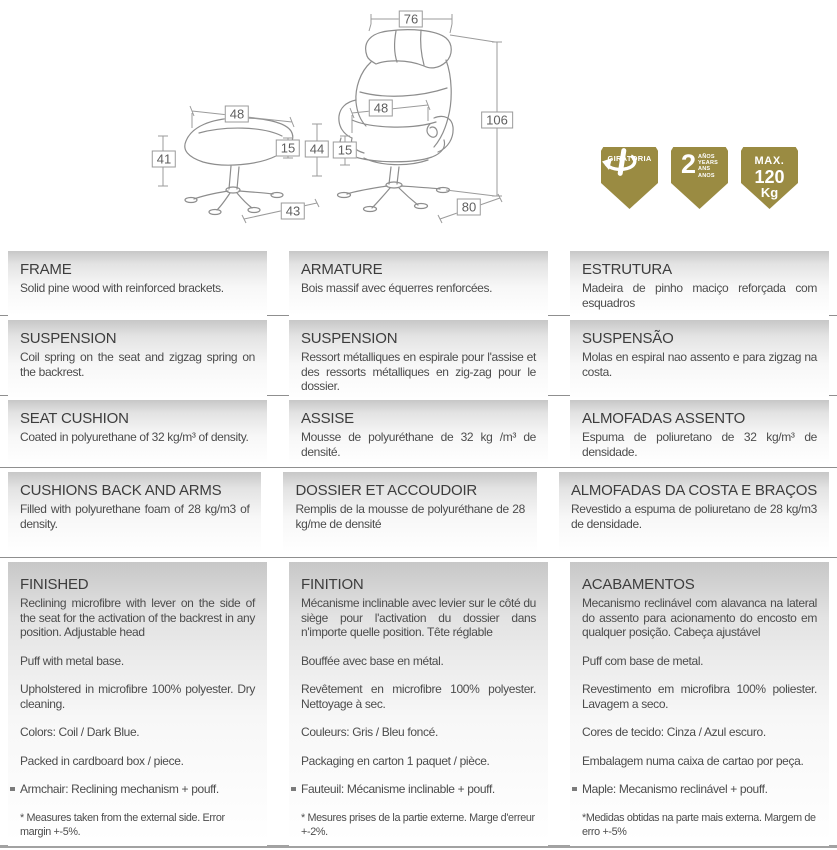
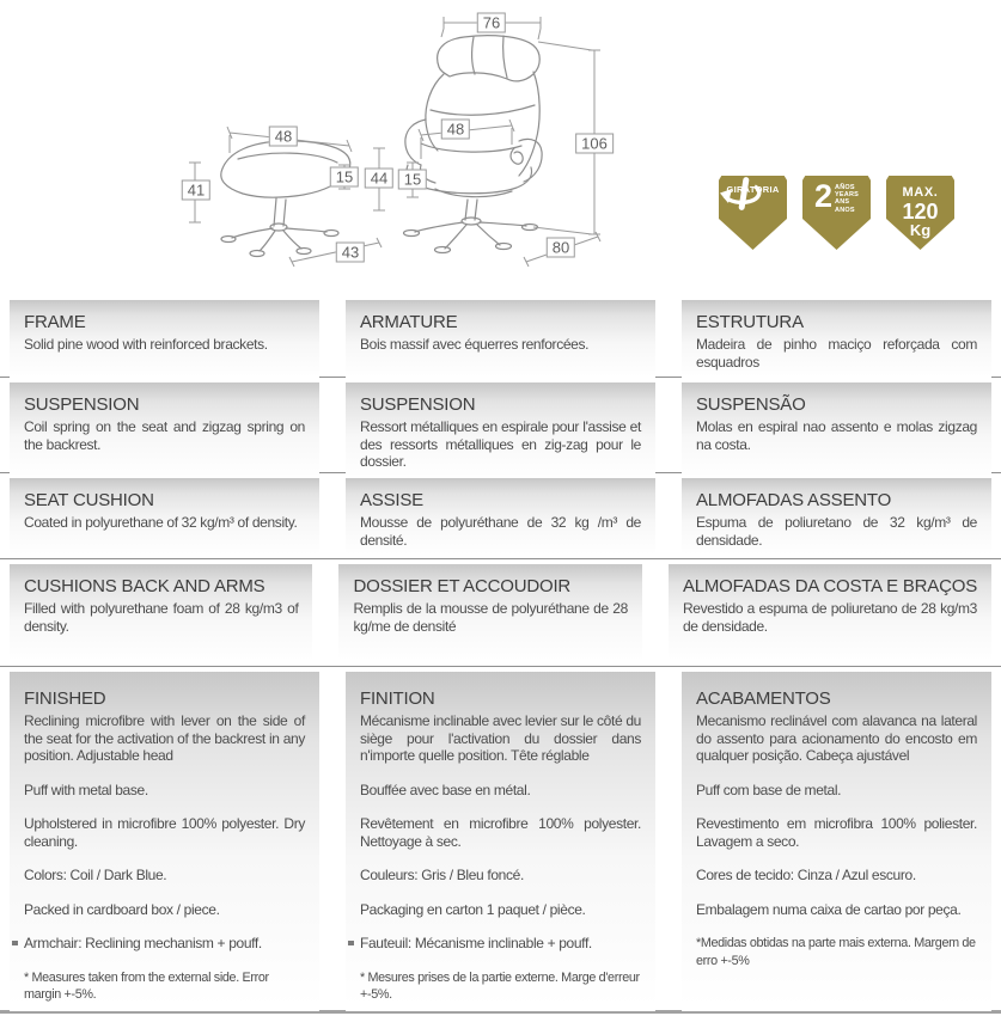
  76
  106
  48
  44
  15
  80
  48
  41
  15
  43
  GIRTRIA
  2
  MAX.
  120
  Kg
  FRAME
  Solid pine wood with reinforced brackets.
  ARMATURE
  Bois massif avec équerres renforcées.
  ESTRUTURA
  Madeira de pinho maciço reforçada com esquadros
  SUSPENSION
  Coil spring on the seat and zigzag spring on the backrest.
  SUSPENSION
  Ressort métalliques en espirale pour l'assise et des ressorts métalliques en zig-zag pour le dossier.
  SUSPENSÃO
- Molas en espiral nao assento e para zigzag na costa.
+ Molas en espiral nao assento e molas zigzag na costa.
  SEAT CUSHION
  Coated in polyurethane of 32 kg/m³ of density.
  ASSISE
  Mousse de polyuréthane de 32 kg /m³ de densité.
  ALMOFADAS ASSENTO
  Espuma de poliuretano de 32 kg/m³ de densidade.
  CUSHIONS BACK AND ARMS
  Filled with polyurethane foam of 28 kg/m3 of density.
  DOSSIER ET ACCOUDOIR
  Remplis de la mousse de polyuréthane de 28 kg/me de densité
  ALMOFADAS DA COSTA E BRAÇOS
  Revestido a espuma de poliuretano de 28 kg/m3 de densidade.
  FINISHED
  Reclining microfibre with lever on the side of the seat for the activation of the backrest in any position. Adjustable head
  Puff with metal base.
  Upholstered in microfibre 100% polyester. Dry cleaning.
  Colors: Coil / Dark Blue.
  Packed in cardboard box / piece.
  Armchair: Reclining mechanism + pouff.
  * Measures taken from the external side. Error margin +-5%.
  FINITION
  Mécanisme inclinable avec levier sur le côté du siège pour l'activation du dossier dans n'importe quelle position. Tête réglable
  Bouffée avec base en métal.
  Revêtement en microfibre 100% polyester. Nettoyage à sec.
  Couleurs: Gris / Bleu foncé.
  Packaging en carton 1 paquet / pièce.
  Fauteuil: Mécanisme inclinable + pouff.
- * Mesures prises de la partie externe. Marge d'erreur +-2%.
+ * Mesures prises de la partie externe. Marge d'erreur +-5%.
  ACABAMENTOS
  Mecanismo reclinável com alavanca na lateral do assento para acionamento do encosto em qualquer posição. Cabeça ajustável
  Puff com base de metal.
  Revestimento em microfibra 100% poliester. Lavagem a seco.
  Cores de tecido: Cinza / Azul escuro.
  Embalagem numa caixa de cartao por peça.
- Maple: Mecanismo reclinável + pouff.
  *Medidas obtidas na parte mais externa. Margem de erro +-5%
